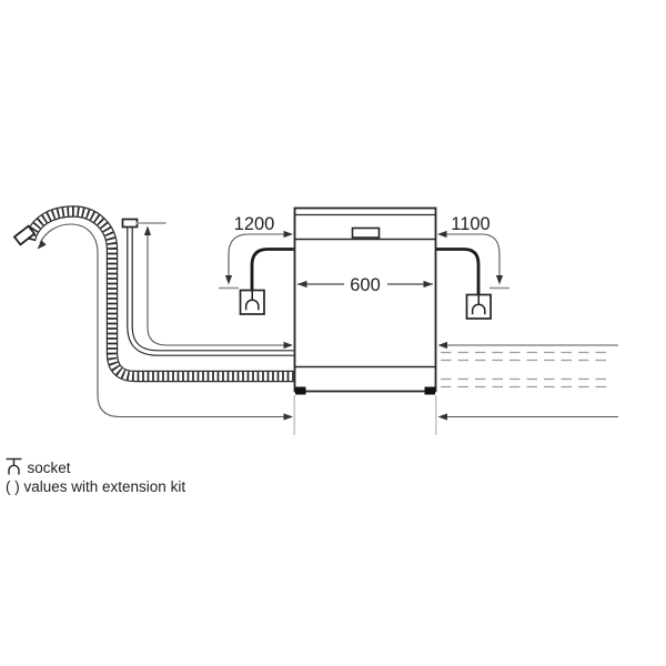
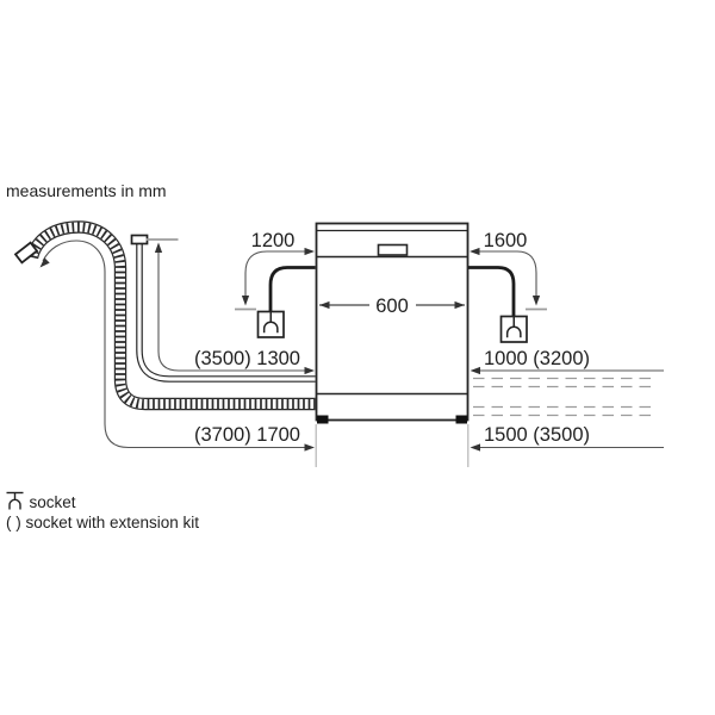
+ measurements in mm
+ 1000 (3200)
+ 1500 (3500)
+ (3500) 1300
+ (3700) 1700
  600
  1200
- 1100
+ 1600
  socket
- ( ) values with extension kit
+ ( ) socket with extension kit
